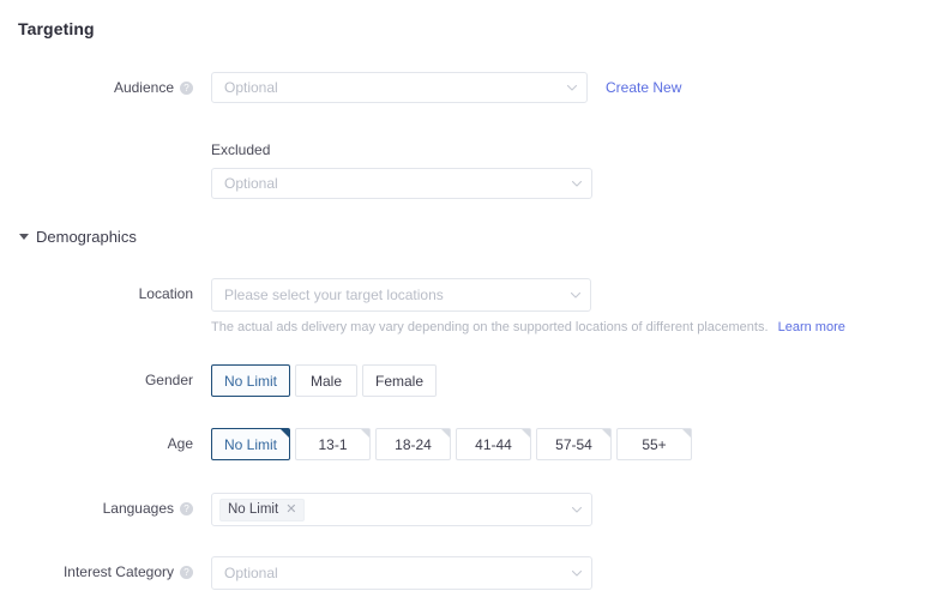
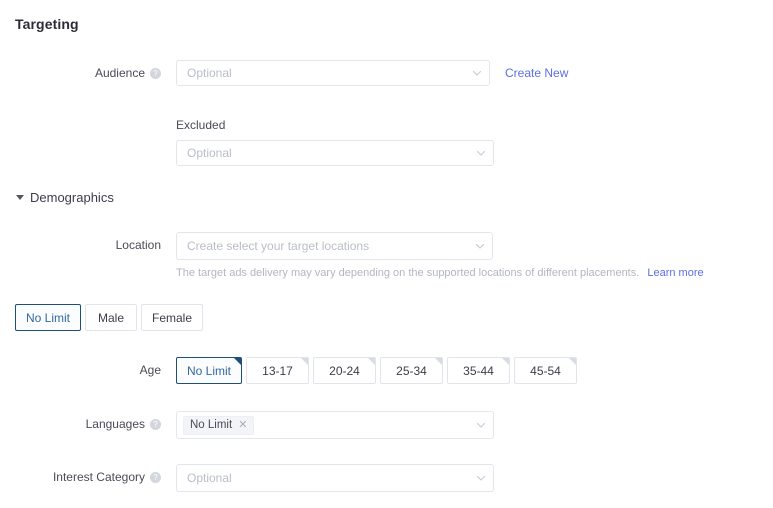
  Targeting
  Audience
  ?
  Optional
  Create New
  Excluded
  Optional
  Demographics
  Location
- Please select your target locations
+ Create select your target locations
- The actual ads delivery may vary depending on the supported locations of different placements. Learn more
+ The target ads delivery may vary depending on the supported locations of different placements. Learn more
- Gender
  No Limit
  Male
  Female
  Age
  No Limit
- 13-1
+ 13-17
- 18-24
+ 20-24
+ 25-34
- 41-44
+ 35-44
- 57-54
+ 45-54
- 55+
  Languages
  ?
  No Limit
  ✕
  Interest Category
  ?
  Optional
